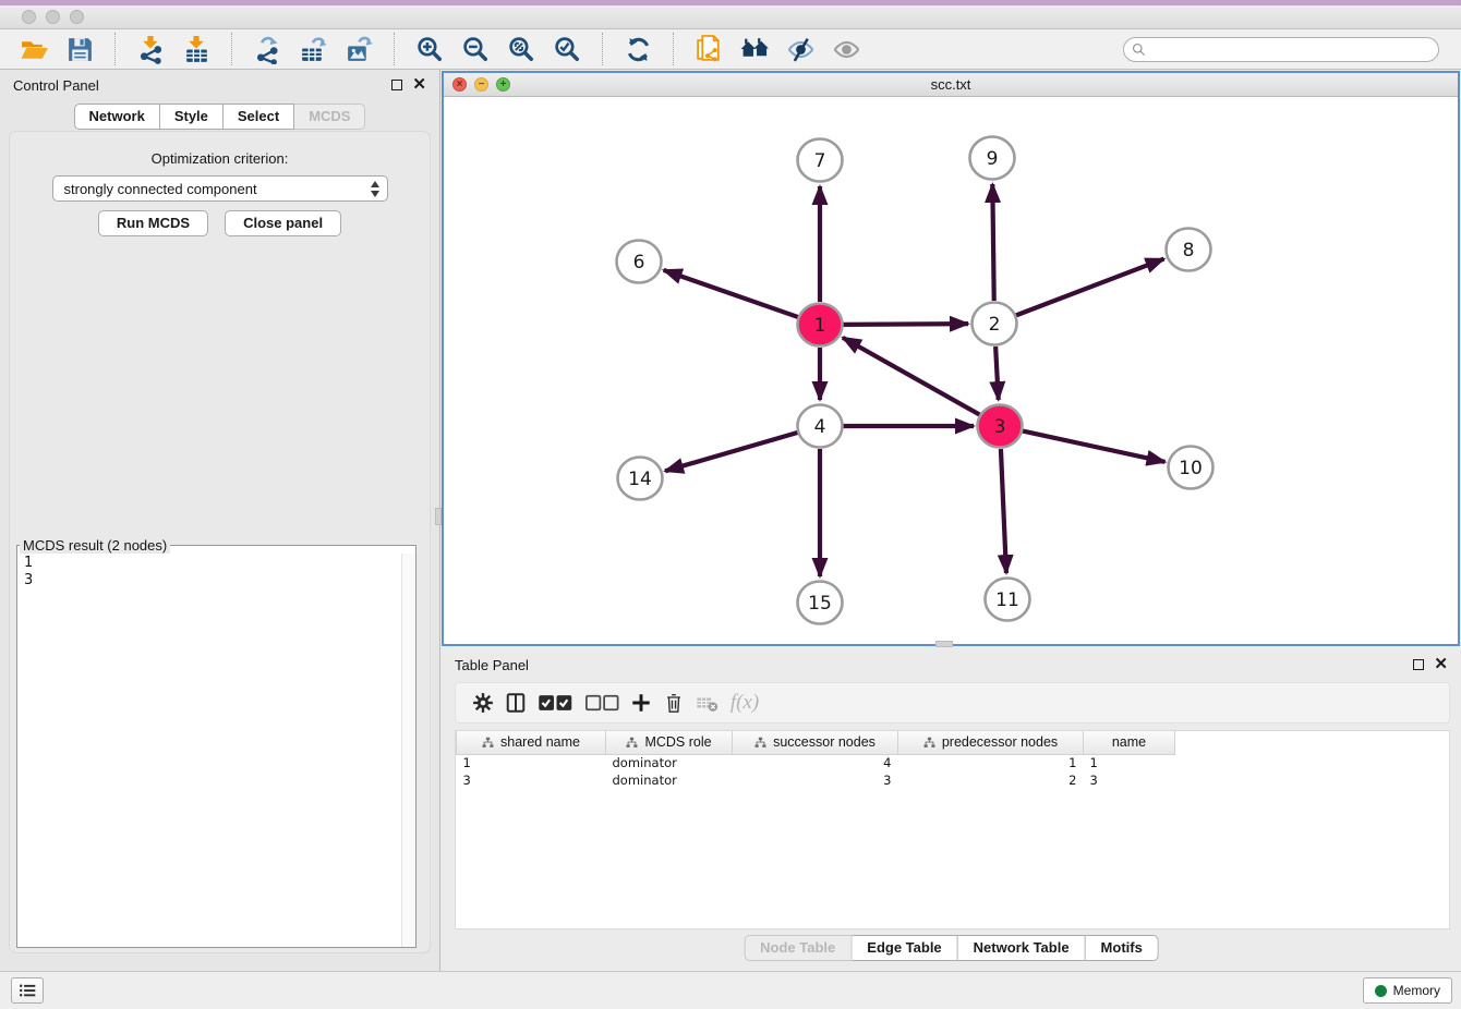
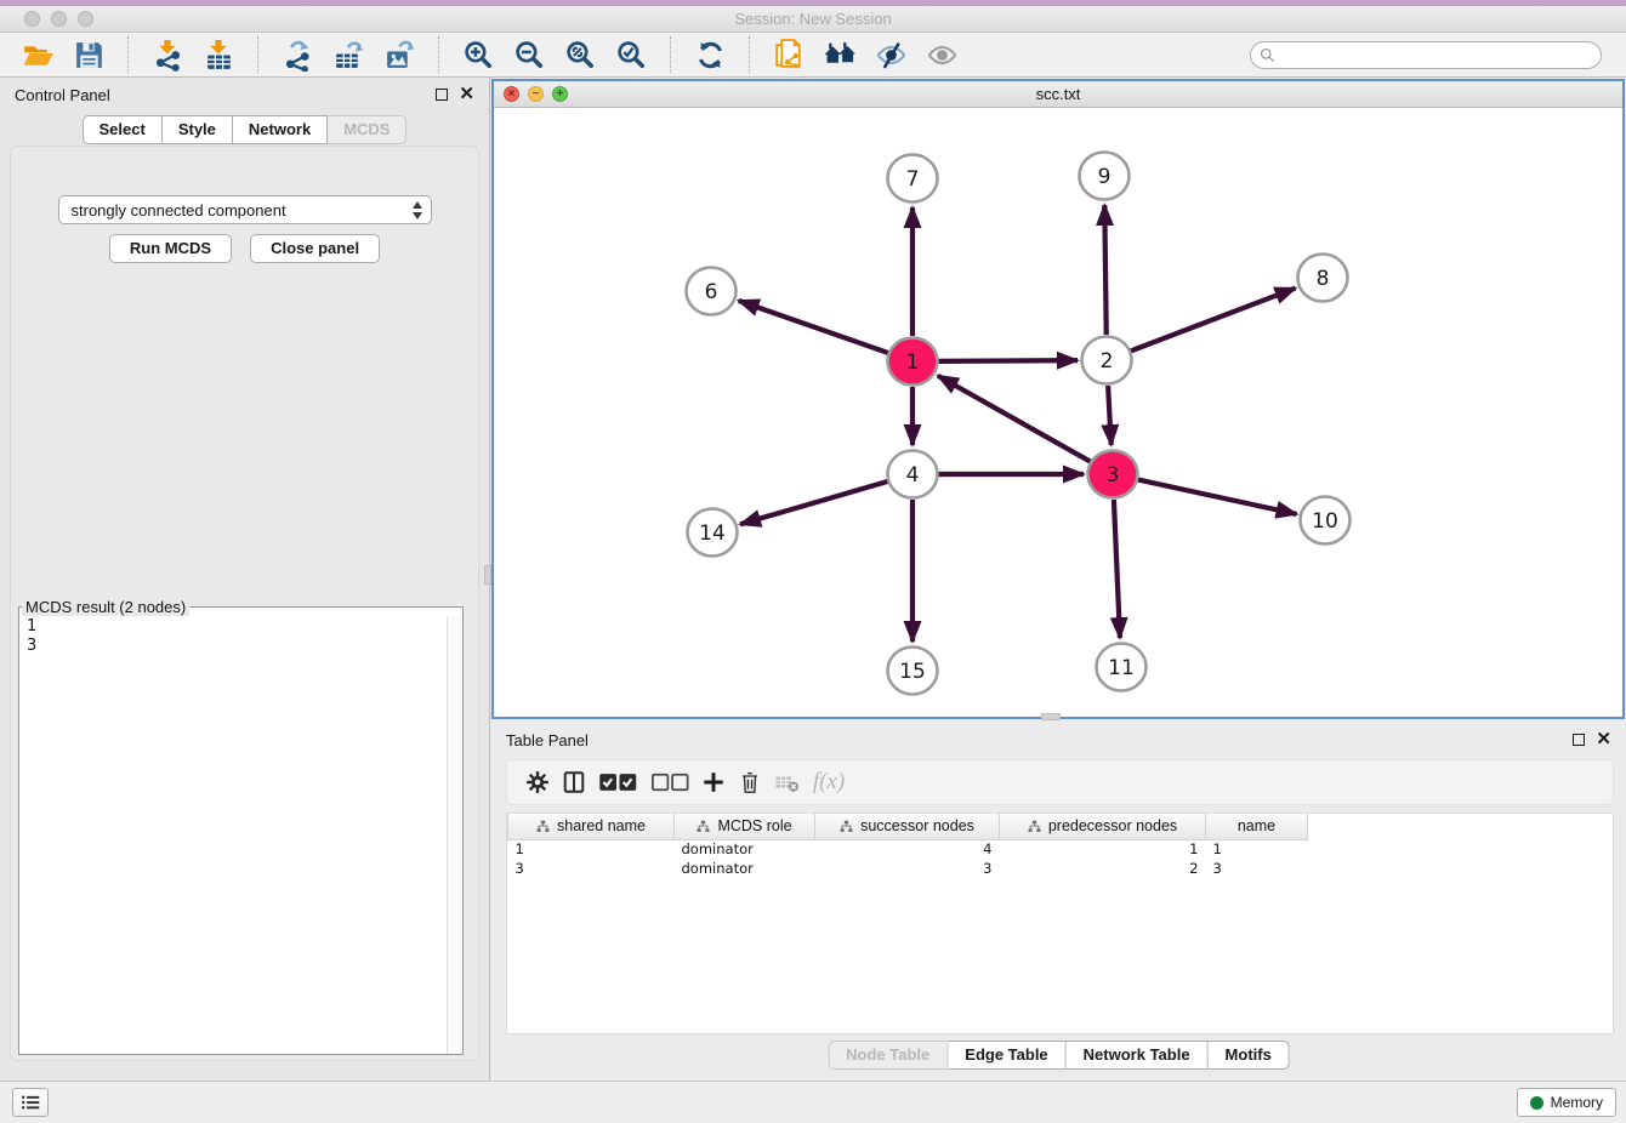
+ Session: New Session
  Control Panel
  ✕
- Network
+ Select
  Style
- Select
+ Network
  MCDS
- Optimization criterion:
  strongly connected component
  Run MCDS
  Close panel
  MCDS result (2 nodes)
  1
  3
  ×
  −
  +
  scc.txt
  1
  2
  3
  4
  6
  7
  8
  9
  10
  11
  14
  15
  Table Panel
  ✕
  f(x)
  shared name	MCDS role	successor nodes	predecessor nodes	name
  1	dominator	4	1	1
  3	dominator	3	2	3
  Node Table
  Edge Table
  Network Table
  Motifs
  Memory
